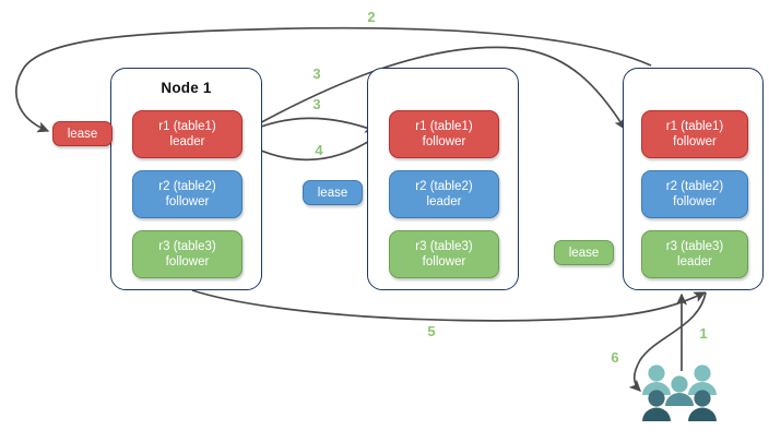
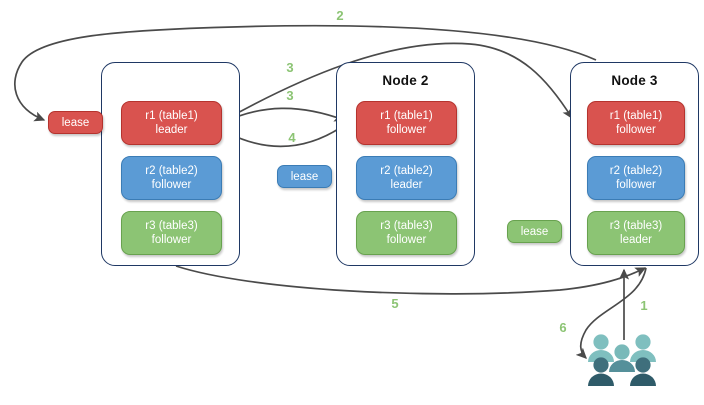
  2
  3
  3
  4
  5
  1
  6
- Node 1
  r1 (table1)
  leader
  r2 (table2)
  follower
  r3 (table3)
  follower
+ Node 2
  r1 (table1)
  follower
  r2 (table2)
  leader
  r3 (table3)
  follower
+ Node 3
  r1 (table1)
  follower
  r2 (table2)
  follower
  r3 (table3)
  leader
  lease
  lease
  lease
